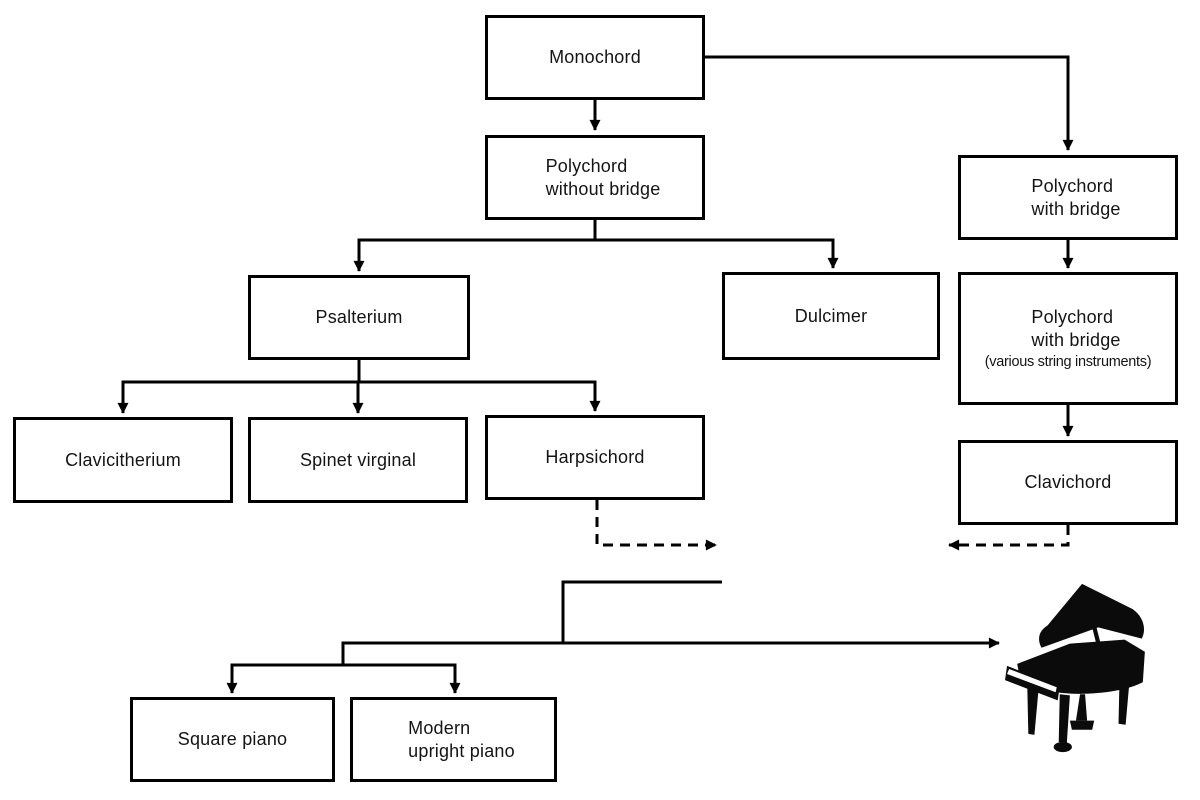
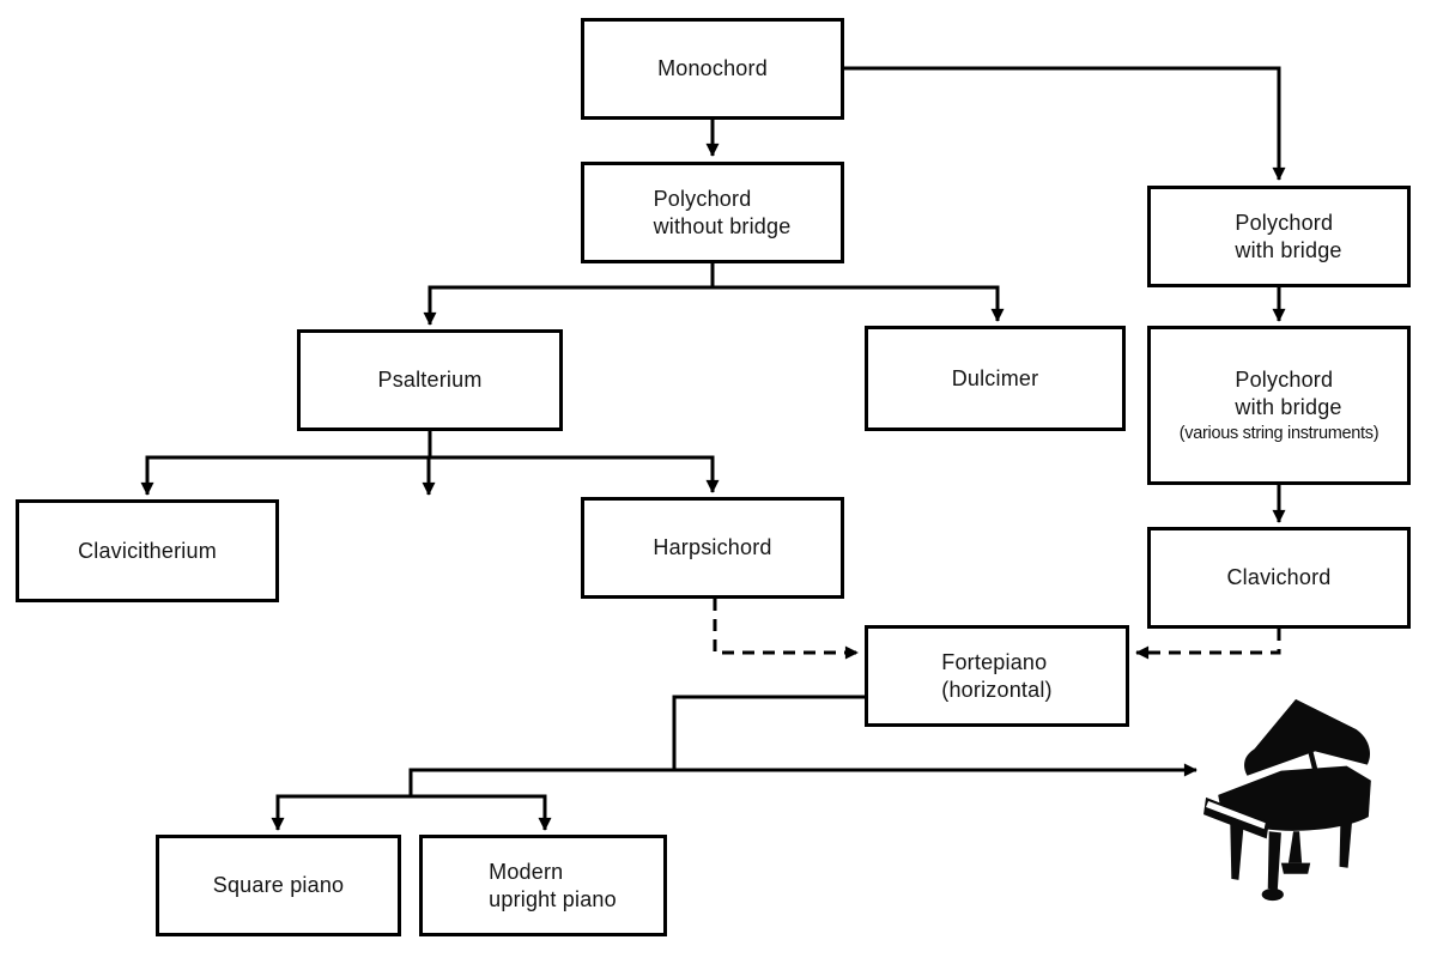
  Monochord
  Polychord
  without bridge
  Polychord
  with bridge
  Polychord
  with bridge
  (various string instruments)
  Psalterium
  Dulcimer
  Clavicitherium
- Spinet virginal
  Harpsichord
  Clavichord
+ Fortepiano
+ (horizontal)
  Square piano
  Modern
  upright piano
